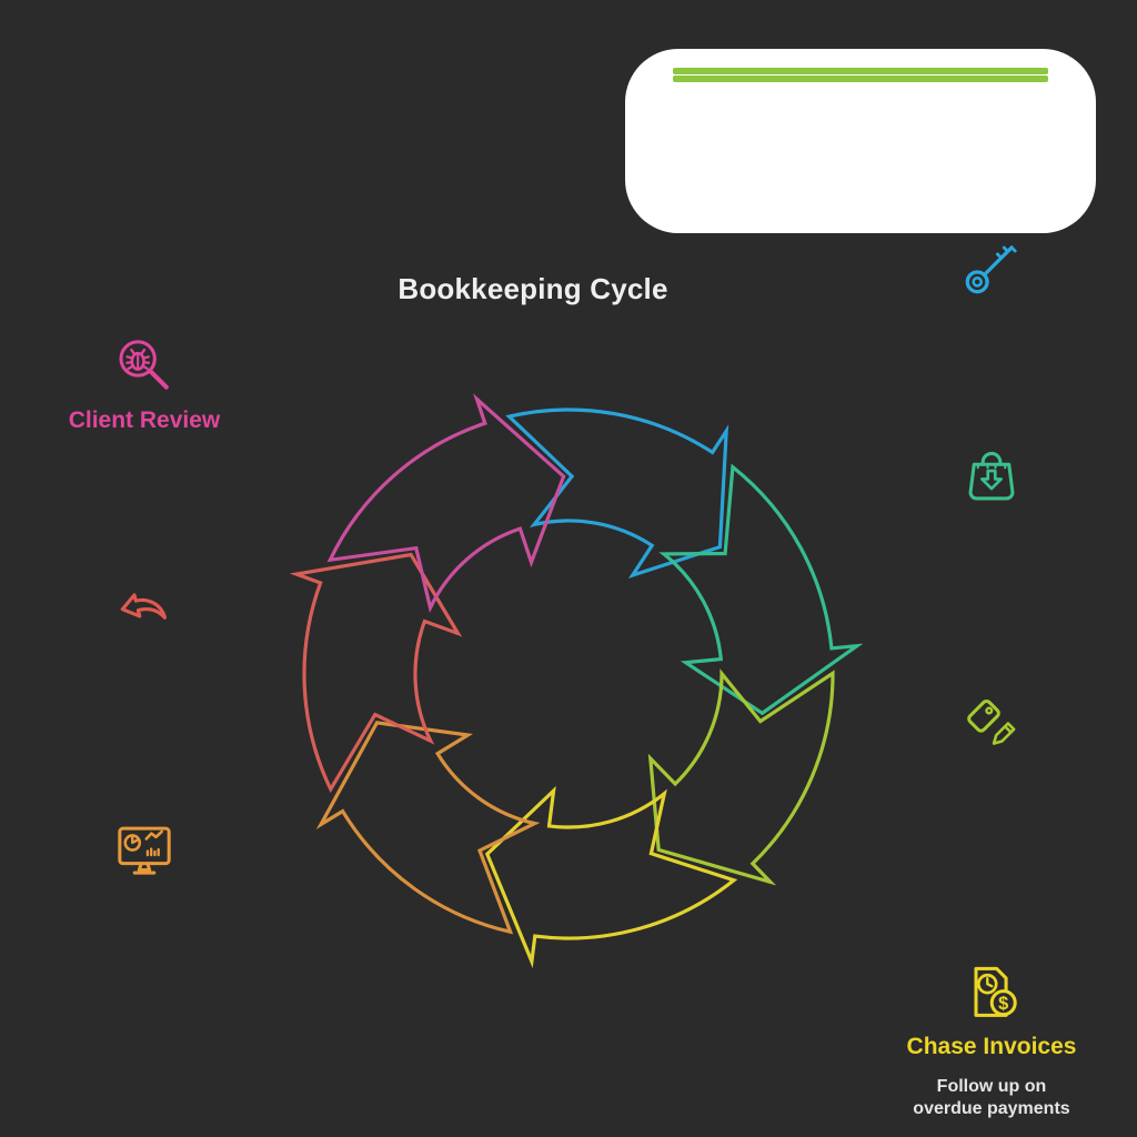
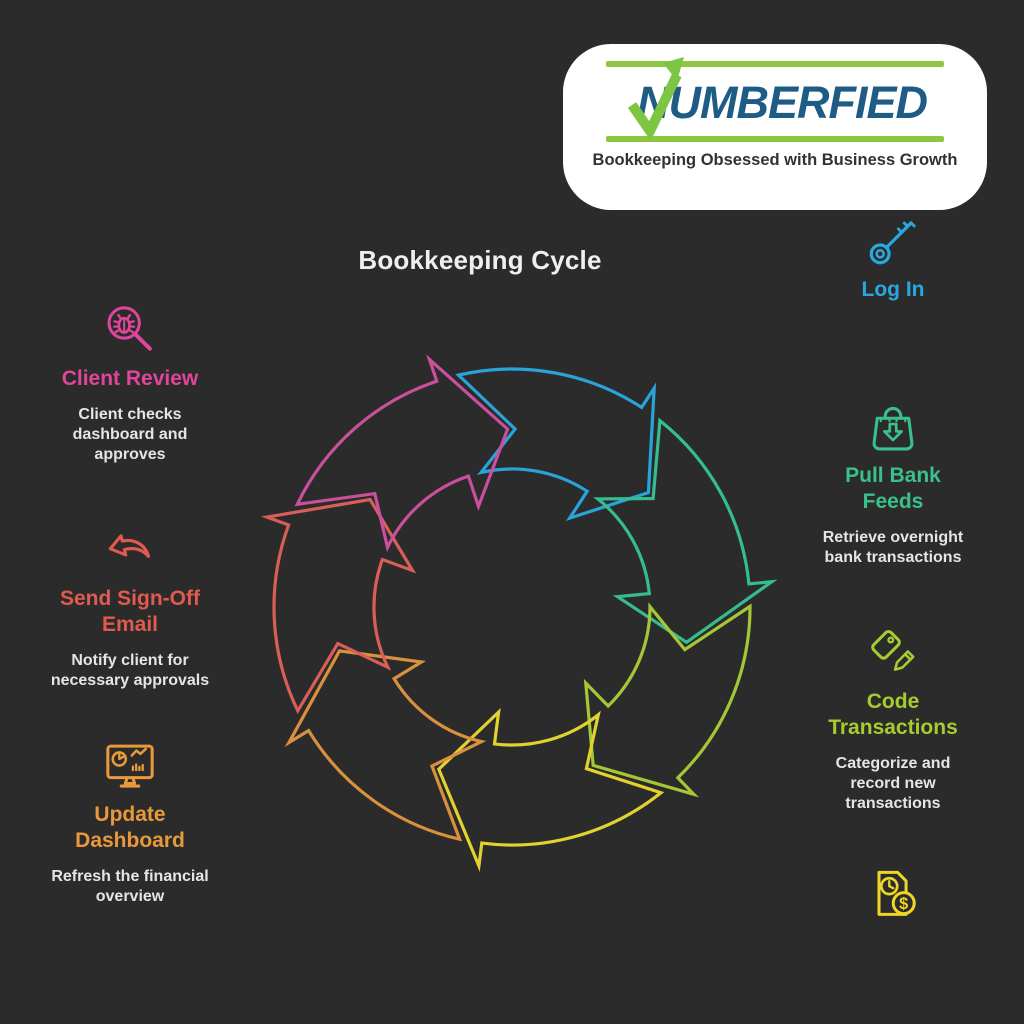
+ NUMBERFIED
+ Bookkeeping Obsessed with Business Growth
  Bookkeeping Cycle
  Client Review
+ Client checks dashboard and approves
+ Send Sign-Off Email
+ Notify client for necessary approvals
+ Update Dashboard
+ Refresh the financial overview
+ Log In
+ Pull Bank Feeds
+ Retrieve overnight bank transactions
+ Code Transactions
+ Categorize and record new transactions
  $
- Chase Invoices
- Follow up on overdue payments
